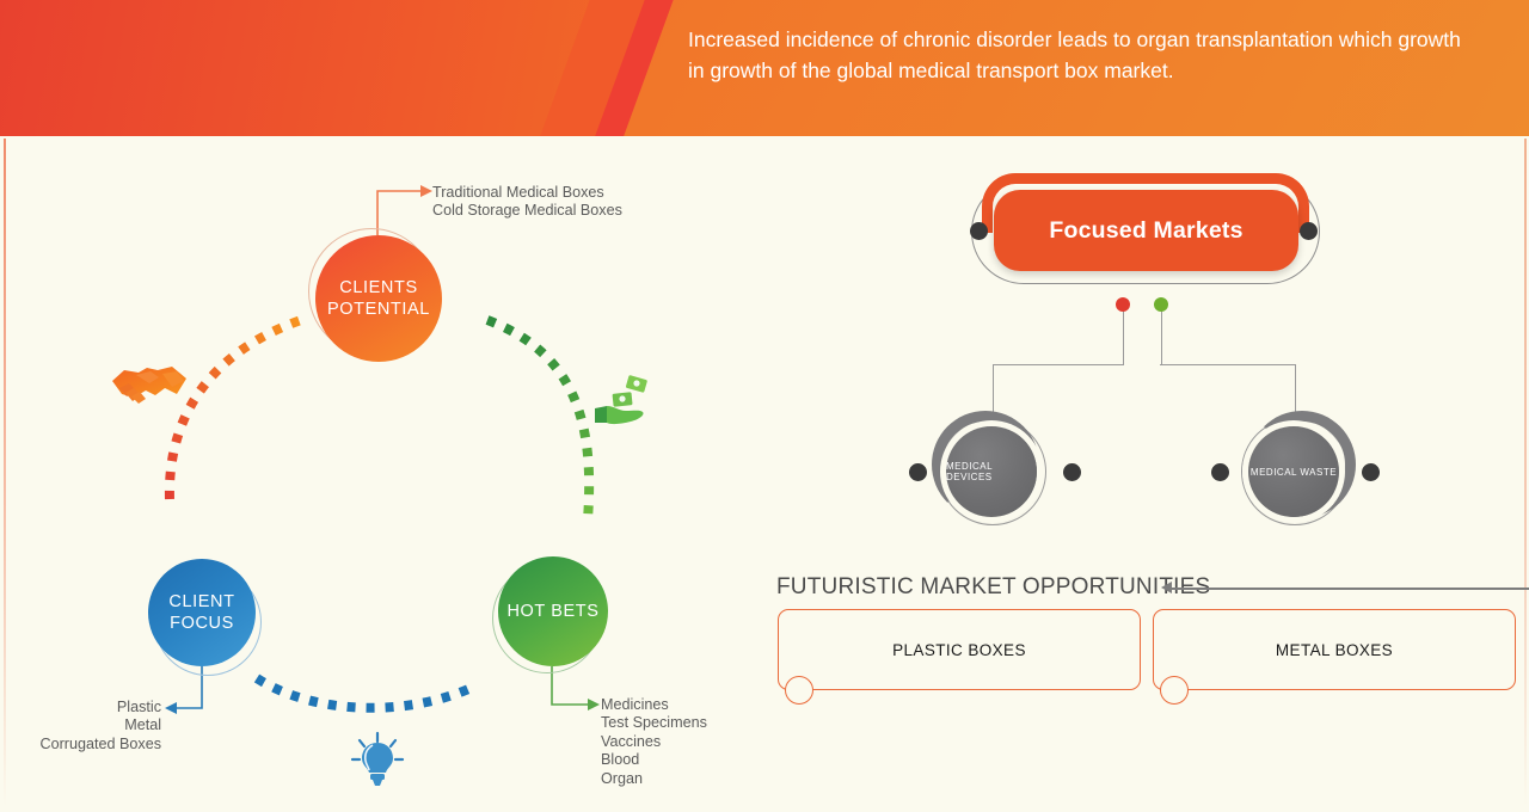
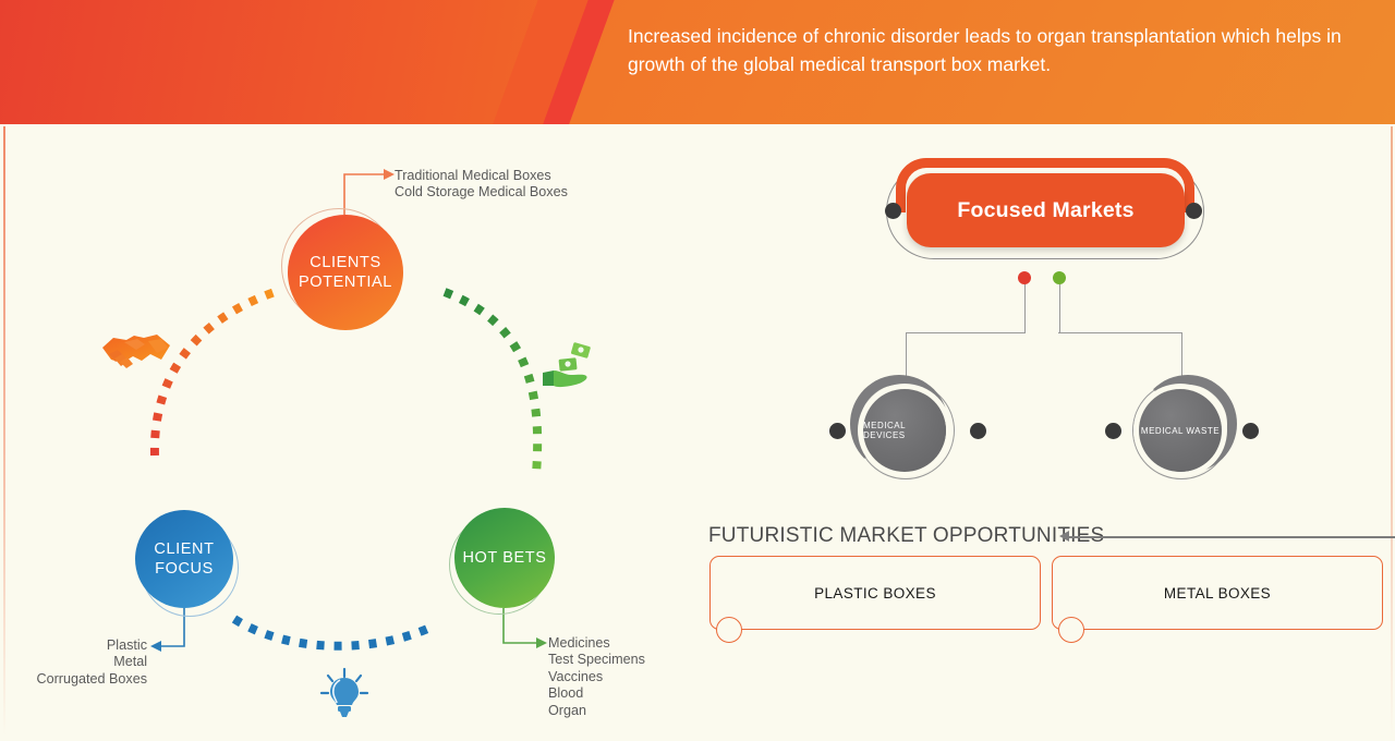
- Increased incidence of chronic disorder leads to organ transplantation which growth in growth of the global medical transport box market.
+ Increased incidence of chronic disorder leads to organ transplantation which helps in growth of the global medical transport box market.
  CLIENTS POTENTIAL
  CLIENT FOCUS
  HOT BETS
  Traditional Medical Boxes
  Cold Storage Medical Boxes
  Medicines
  Test Specimens
  Vaccines
  Blood
  Organ
  Plastic
  Metal
  Corrugated Boxes
  Focused Markets
  MEDICAL DEVICES
  MEDICAL WASTE
  FUTURISTIC MARKET OPPORTUNIT
  PLASTIC BOXES
  METAL BOXES
